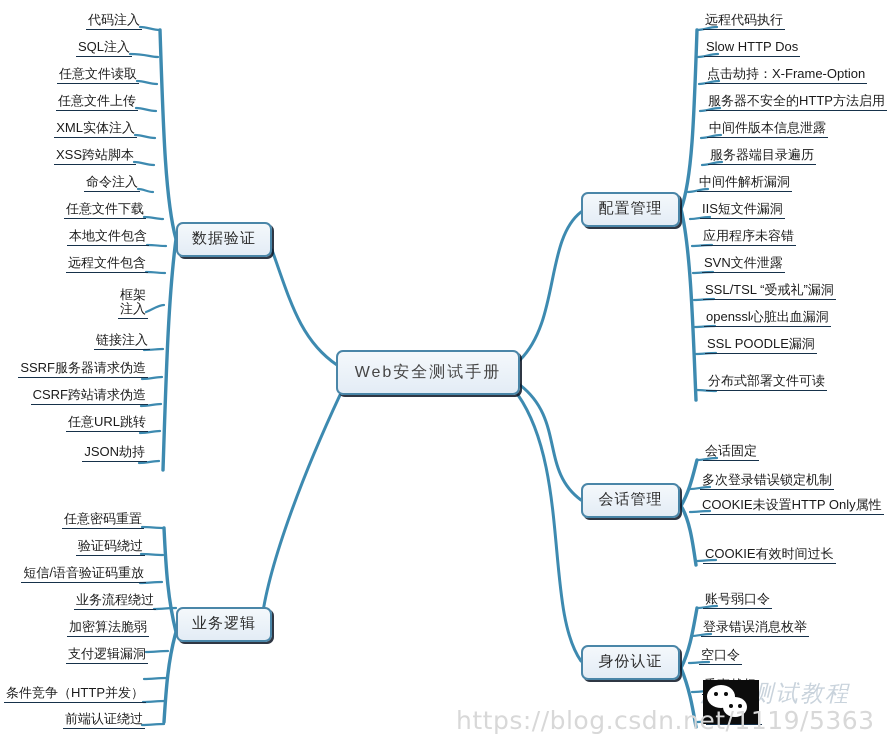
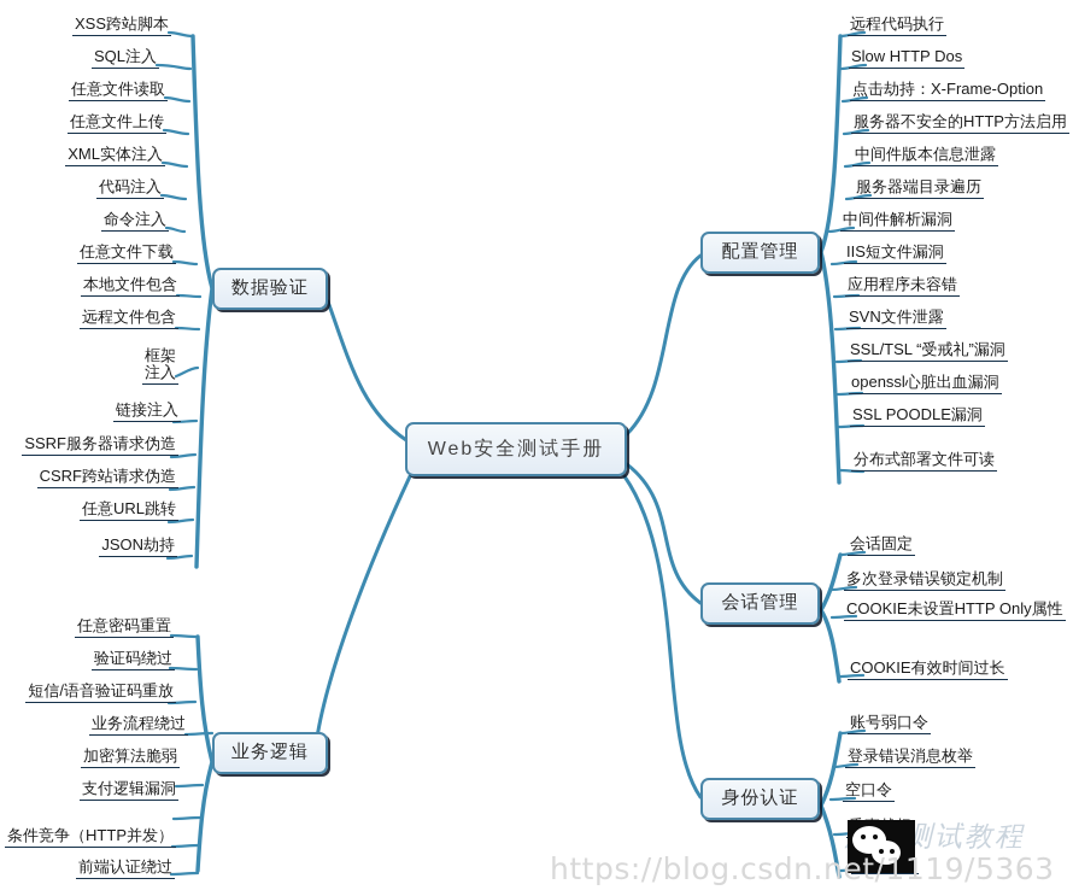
  Web安全测试手册
  数据验证
  业务逻辑
  配置管理
  会话管理
  身份认证
- 代码注入
+ XSS跨站脚本
  SQL注入
  任意文件读取
  任意文件上传
  XML实体注入
- XSS跨站脚本
+ 代码注入
  命令注入
  任意文件下载
  本地文件包含
  远程文件包含
  框架
  注入
  链接注入
  SSRF服务器请求伪造
  CSRF跨站请求伪造
  任意URL跳转
  JSON劫持
  任意密码重置
  验证码绕过
  短信/语音验证码重放
  业务流程绕过
  加密算法脆弱
  支付逻辑漏洞
  条件竞争（HTTP并发）
  前端认证绕过
  远程代码执行
  Slow HTTP Dos
  点击劫持：X-Frame-Option
  服务器不安全的HTTP方法启用
  中间件版本信息泄露
  服务器端目录遍历
  中间件解析漏洞
  IIS短文件漏洞
  应用程序未容错
  SVN文件泄露
  SSL/TSL “受戒礼”漏洞
  openssl心脏出血漏洞
  SSL POODLE漏洞
  分布式部署文件可读
  会话固定
  多次登录错误锁定机制
  COOKIE未设置HTTP Only属性
  COOKIE有效时间过长
  账号弱口令
  登录错误消息枚举
  空口令
  https://blog.csdn.net/1119/5363
